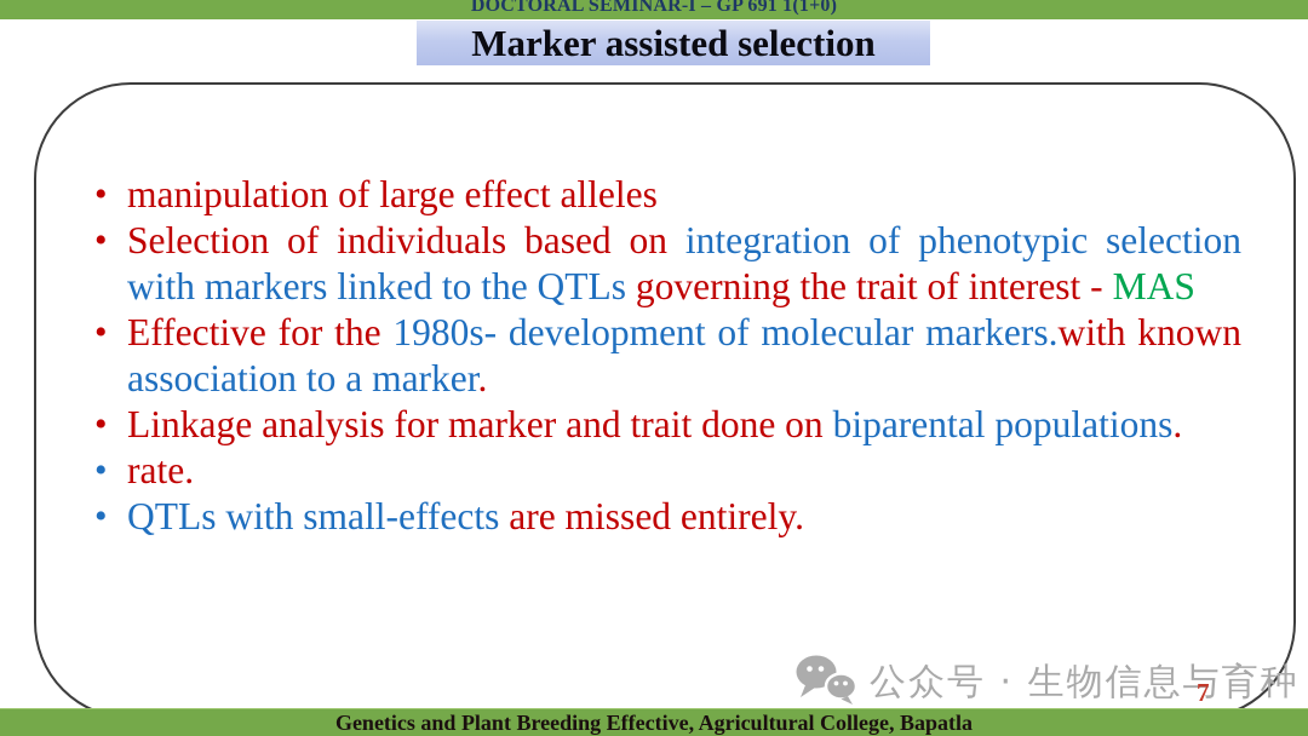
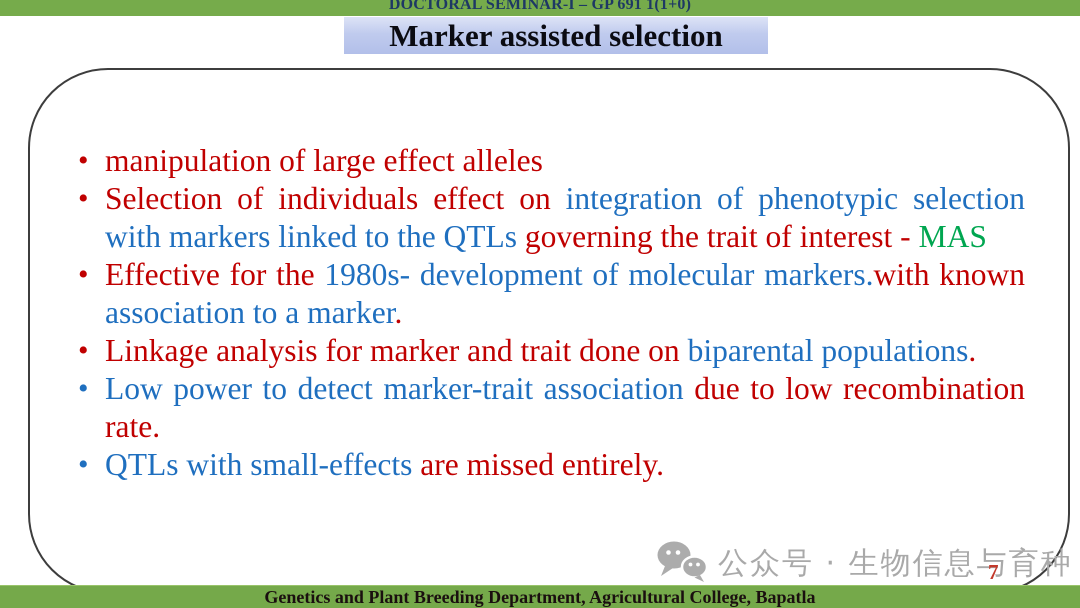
  DOCTORAL SEMINAR-I – GP 691 1(1+0)
  Marker assisted selection
  •
  manipulation of large effect alleles
  •
- Selection of individuals based on integration of phenotypic selection
+ Selection of individuals effect on integration of phenotypic selection
  with markers linked to the QTLs governing the trait of interest - MAS
  •
  Effective for the 1980s- development of molecular markers.with known
  association to a marker.
  •
  Linkage analysis for marker and trait done on biparental populations.
  •
+ Low power to detect marker-trait association due to low recombination
  rate.
  •
  QTLs with small-effects are missed entirely.
  公众号 · 生物信息与育种
  7
- Genetics and Plant Breeding Effective, Agricultural College, Bapatla
+ Genetics and Plant Breeding Department, Agricultural College, Bapatla
